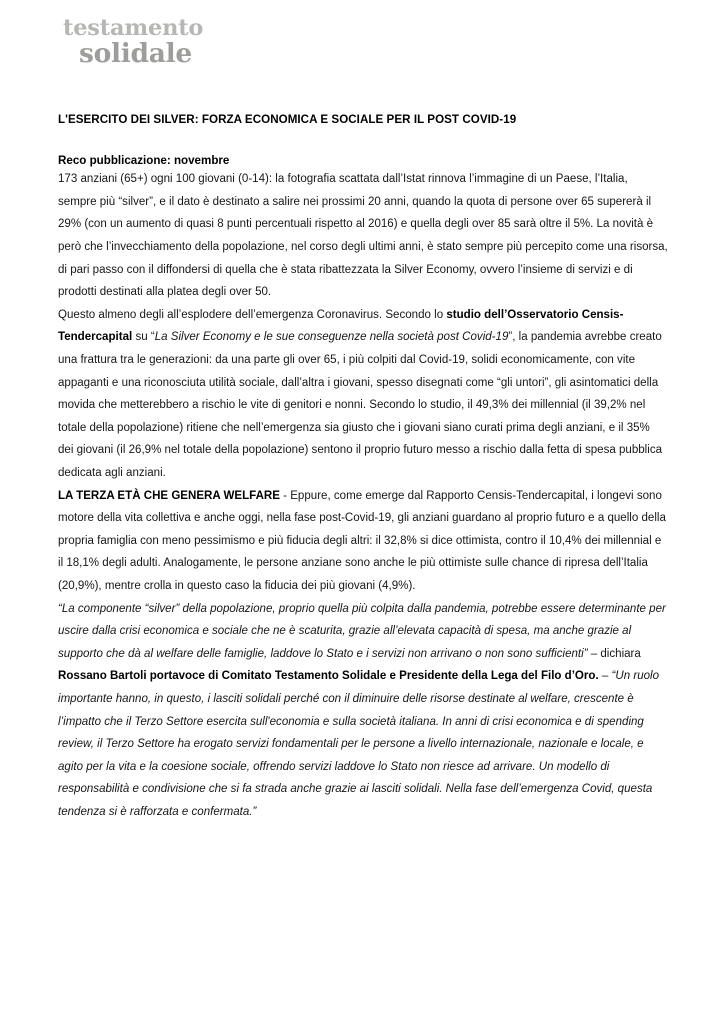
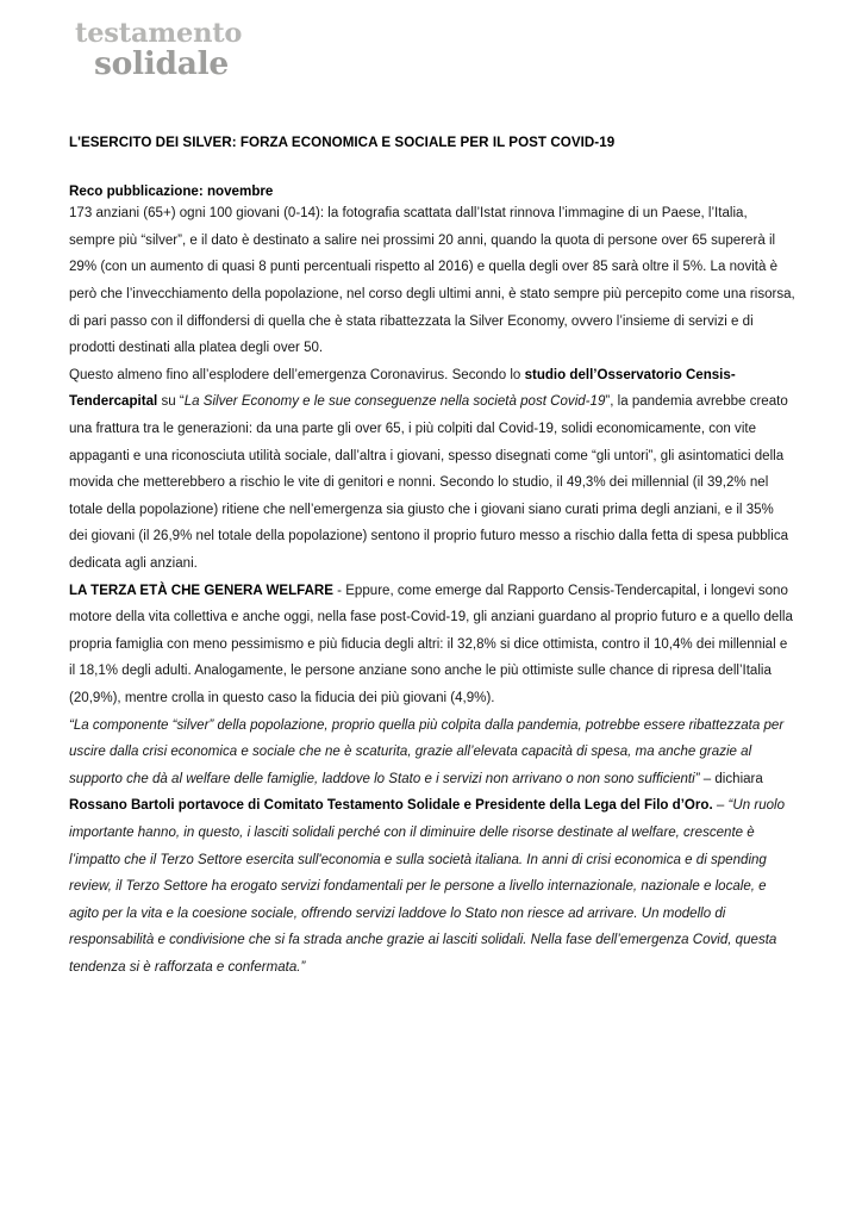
  testamento
  solidale
  L'ESERCITO DEI SILVER: FORZA ECONOMICA E SOCIALE PER IL POST COVID-19
  Reco pubblicazione: novembre
  173 anziani (65+) ogni 100 giovani (0-14): la fotografia scattata dall’Istat rinnova l’immagine di un Paese, l’Italia, sempre più “silver”, e il dato è destinato a salire nei prossimi 20 anni, quando la quota di persone over 65 supererà il 29% (con un aumento di quasi 8 punti percentuali rispetto al 2016) e quella degli over 85 sarà oltre il 5%. La novità è però che l’invecchiamento della popolazione, nel corso degli ultimi anni, è stato sempre più percepito come una risorsa, di pari passo con il diffondersi di quella che è stata ribattezzata la Silver Economy, ovvero l’insieme di servizi e di prodotti destinati alla platea degli over 50.
- Questo almeno degli all’esplodere dell’emergenza Coronavirus. Secondo lo studio dell’Osservatorio Censis-Tendercapital su “La Silver Economy e le sue conseguenze nella società post Covid-19”, la pandemia avrebbe creato una frattura tra le generazioni: da una parte gli over 65, i più colpiti dal Covid-19, solidi economicamente, con vite appaganti e una riconosciuta utilità sociale, dall’altra i giovani, spesso disegnati come “gli untori”, gli asintomatici della movida che metterebbero a rischio le vite di genitori e nonni. Secondo lo studio, il 49,3% dei millennial (il 39,2% nel totale della popolazione) ritiene che nell’emergenza sia giusto che i giovani siano curati prima degli anziani, e il 35% dei giovani (il 26,9% nel totale della popolazione) sentono il proprio futuro messo a rischio dalla fetta di spesa pubblica dedicata agli anziani.
+ Questo almeno fino all’esplodere dell’emergenza Coronavirus. Secondo lo studio dell’Osservatorio Censis-Tendercapital su “La Silver Economy e le sue conseguenze nella società post Covid-19”, la pandemia avrebbe creato una frattura tra le generazioni: da una parte gli over 65, i più colpiti dal Covid-19, solidi economicamente, con vite appaganti e una riconosciuta utilità sociale, dall’altra i giovani, spesso disegnati come “gli untori”, gli asintomatici della movida che metterebbero a rischio le vite di genitori e nonni. Secondo lo studio, il 49,3% dei millennial (il 39,2% nel totale della popolazione) ritiene che nell’emergenza sia giusto che i giovani siano curati prima degli anziani, e il 35% dei giovani (il 26,9% nel totale della popolazione) sentono il proprio futuro messo a rischio dalla fetta di spesa pubblica dedicata agli anziani.
  LA TERZA ETÀ CHE GENERA WELFARE - Eppure, come emerge dal Rapporto Censis-Tendercapital, i longevi sono motore della vita collettiva e anche oggi, nella fase post-Covid-19, gli anziani guardano al proprio futuro e a quello della propria famiglia con meno pessimismo e più fiducia degli altri: il 32,8% si dice ottimista, contro il 10,4% dei millennial e il 18,1% degli adulti. Analogamente, le persone anziane sono anche le più ottimiste sulle chance di ripresa dell’Italia (20,9%), mentre crolla in questo caso la fiducia dei più giovani (4,9%).
- “La componente “silver” della popolazione, proprio quella più colpita dalla pandemia, potrebbe essere determinante per uscire dalla crisi economica e sociale che ne è scaturita, grazie all’elevata capacità di spesa, ma anche grazie al supporto che dà al welfare delle famiglie, laddove lo Stato e i servizi non arrivano o non sono sufficienti” – dichiara Rossano Bartoli portavoce di Comitato Testamento Solidale e Presidente della Lega del Filo d’Oro. – “Un ruolo importante hanno, in questo, i lasciti solidali perché con il diminuire delle risorse destinate al welfare, crescente è l’impatto che il Terzo Settore esercita sull'economia e sulla società italiana. In anni di crisi economica e di spending review, il Terzo Settore ha erogato servizi fondamentali per le persone a livello internazionale, nazionale e locale, e agito per la vita e la coesione sociale, offrendo servizi laddove lo Stato non riesce ad arrivare. Un modello di responsabilità e condivisione che si fa strada anche grazie ai lasciti solidali. Nella fase dell’emergenza Covid, questa tendenza si è rafforzata e confermata.”
+ “La componente “silver” della popolazione, proprio quella più colpita dalla pandemia, potrebbe essere ribattezzata per uscire dalla crisi economica e sociale che ne è scaturita, grazie all’elevata capacità di spesa, ma anche grazie al supporto che dà al welfare delle famiglie, laddove lo Stato e i servizi non arrivano o non sono sufficienti” – dichiara Rossano Bartoli portavoce di Comitato Testamento Solidale e Presidente della Lega del Filo d’Oro. – “Un ruolo importante hanno, in questo, i lasciti solidali perché con il diminuire delle risorse destinate al welfare, crescente è l’impatto che il Terzo Settore esercita sull'economia e sulla società italiana. In anni di crisi economica e di spending review, il Terzo Settore ha erogato servizi fondamentali per le persone a livello internazionale, nazionale e locale, e agito per la vita e la coesione sociale, offrendo servizi laddove lo Stato non riesce ad arrivare. Un modello di responsabilità e condivisione che si fa strada anche grazie ai lasciti solidali. Nella fase dell’emergenza Covid, questa tendenza si è rafforzata e confermata.”
